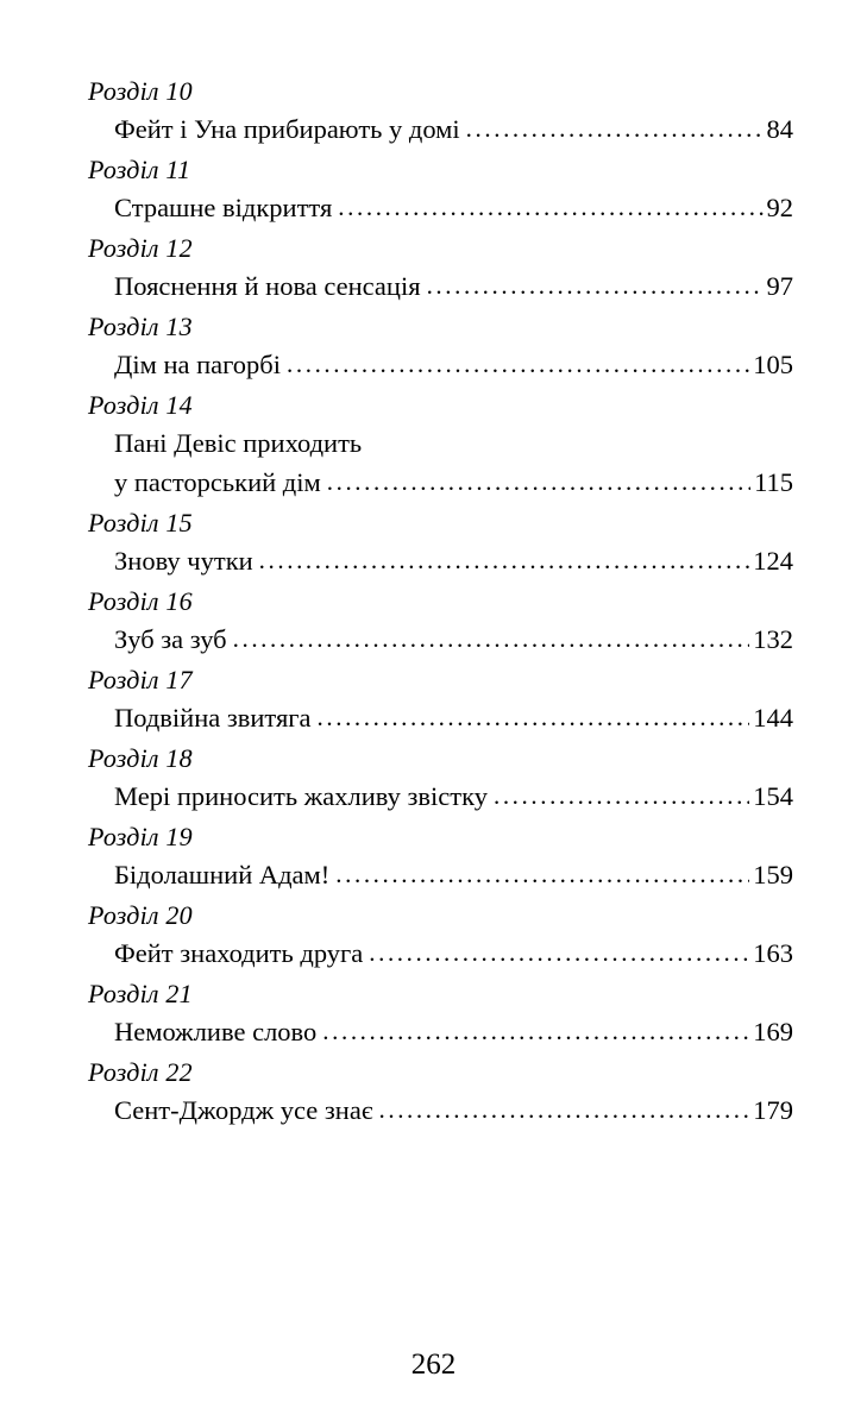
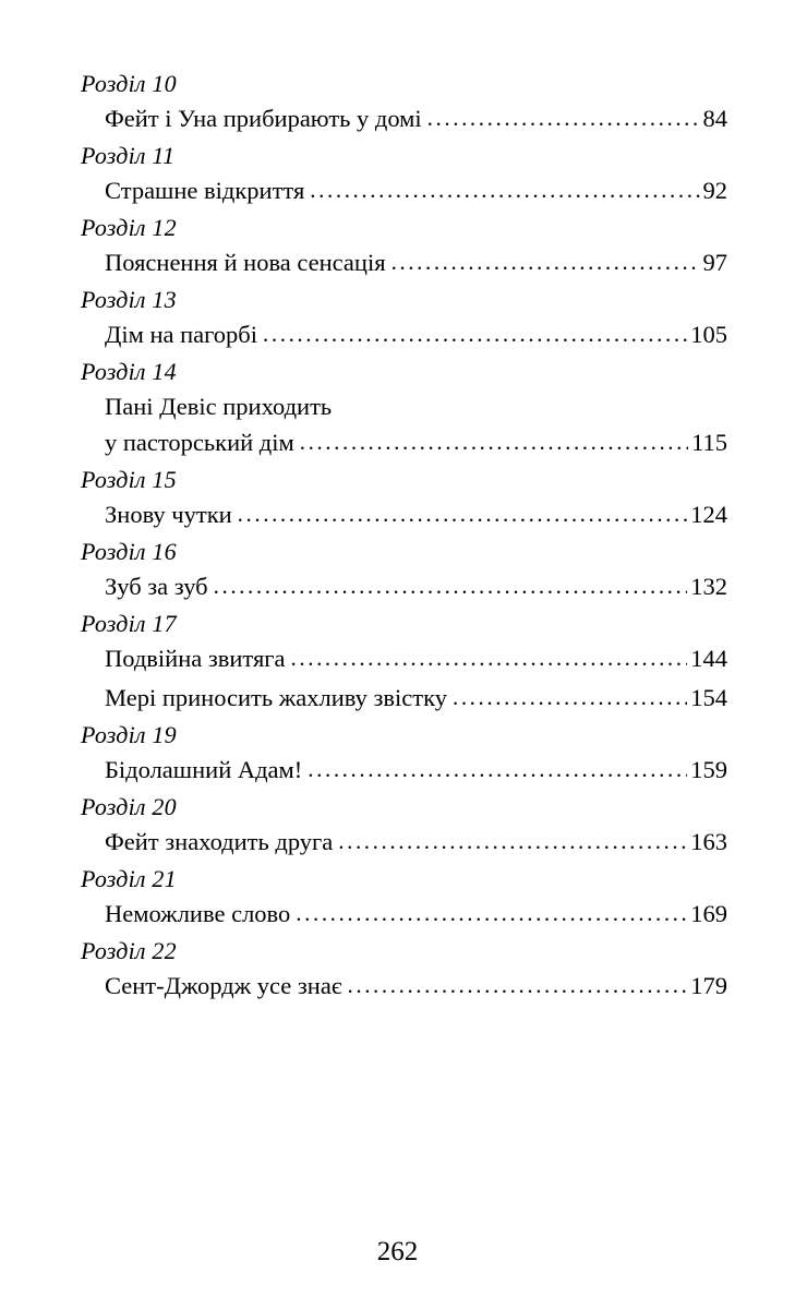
  Розділ 10
  Фейт і Уна прибирають у домі
  84
  Розділ 11
  Страшне відкриття
  92
  Розділ 12
  Пояснення й нова сенсація
  97
  Розділ 13
  Дім на пагорбі
  105
  Розділ 14
  Пані Девіс приходить
  у пасторський дім
  115
  Розділ 15
  Знову чутки
  124
  Розділ 16
  Зуб за зуб
  132
  Розділ 17
  Подвійна звитяга
  144
- Розділ 18
  Мері приносить жахливу звістку
  154
  Розділ 19
  Бідолашний Адам!
  159
  Розділ 20
  Фейт знаходить друга
  163
  Розділ 21
  Неможливе слово
  169
  Розділ 22
  Сент-Джордж усе знає
  179
  262
